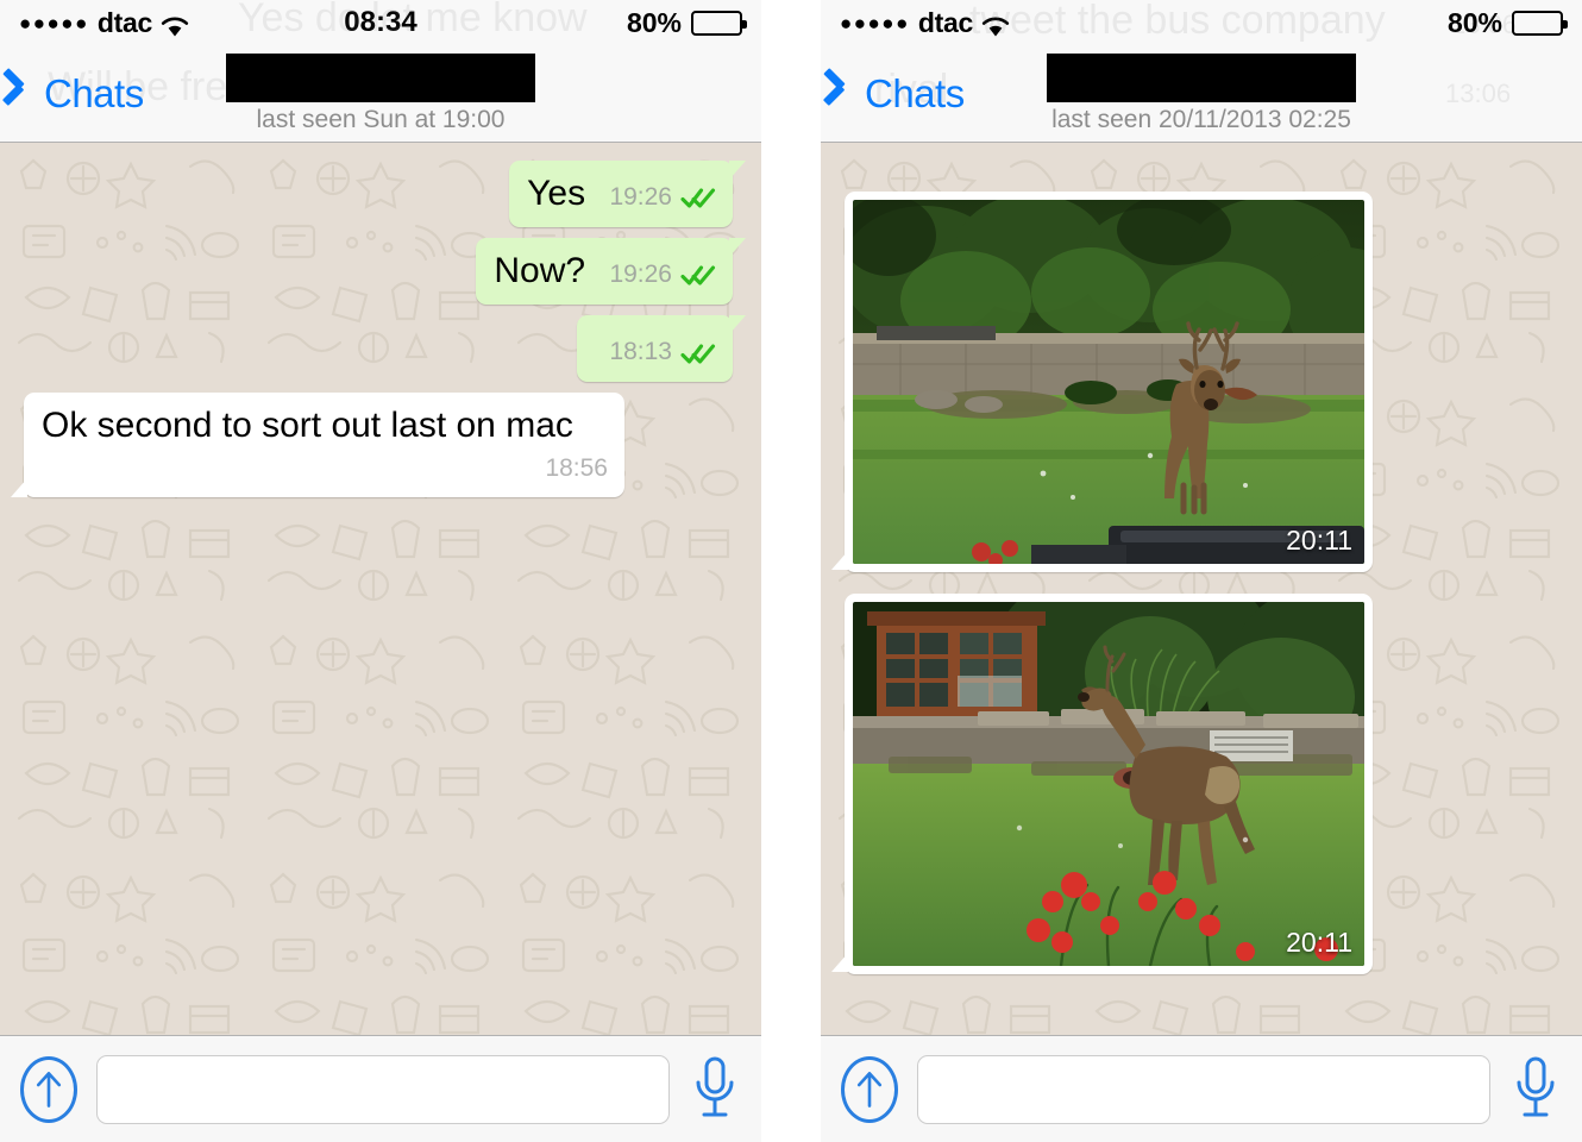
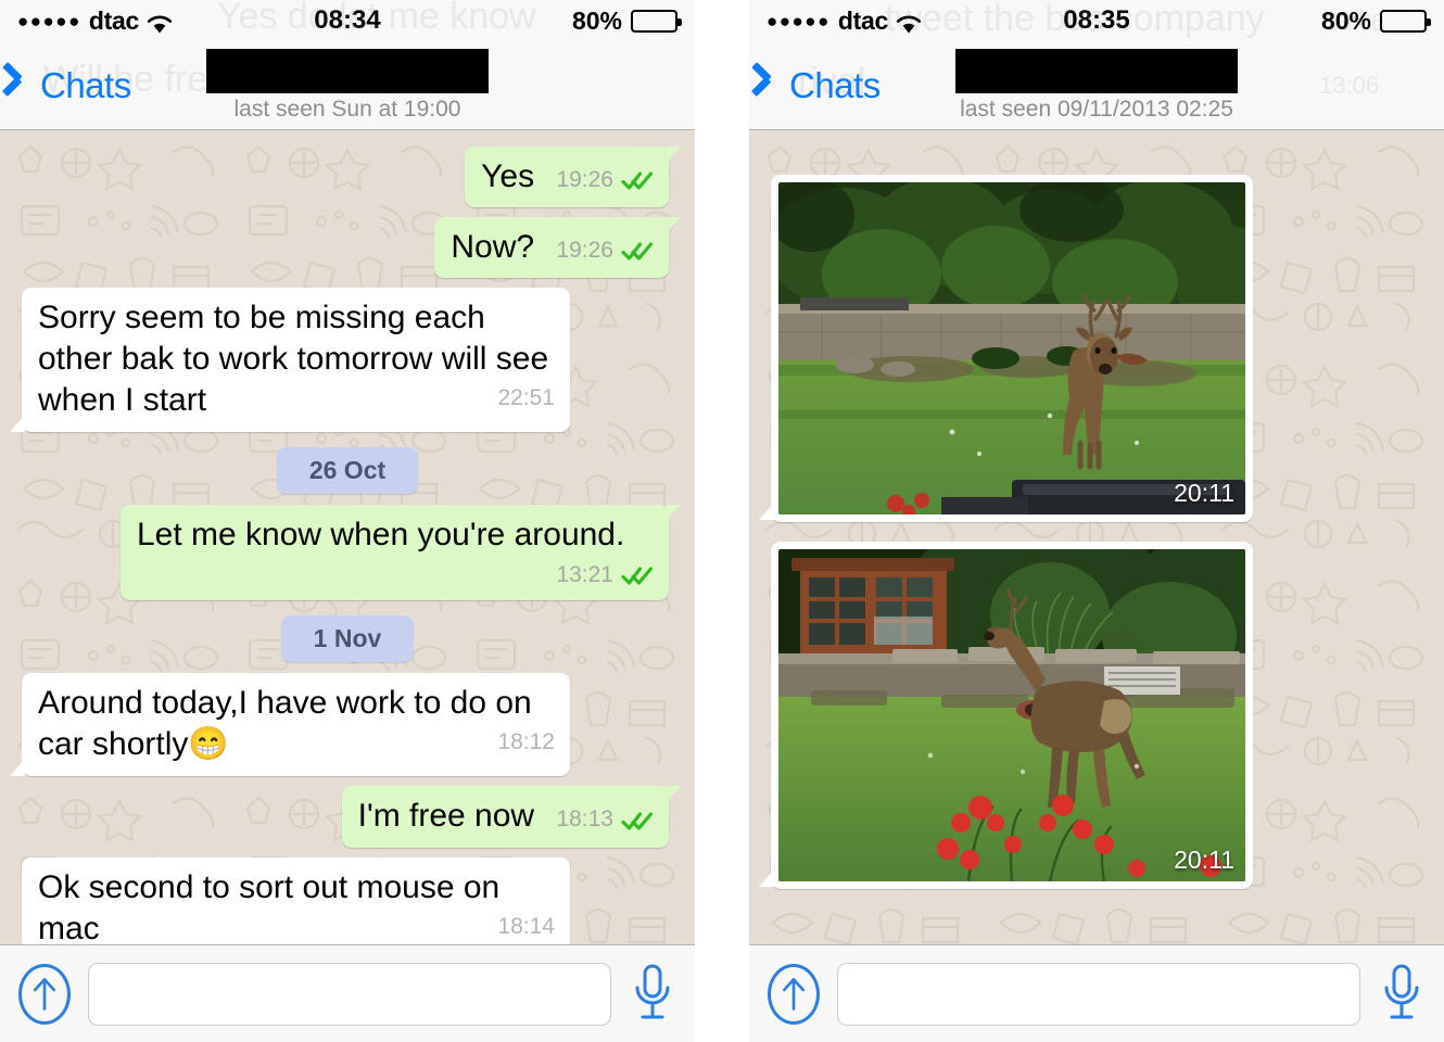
  Yes do let me know
  ●●●●●
  dtac
  08:34
  80%
  Will be fre
  Chats
  last seen Sun at 19:00
  Yes
  19:26
  Now?
  19:26
+ Sorry seem to be missing each other bak to work tomorrow will see when I start
+ 22:51
+ 26 Oct
+ Let me know when you're around.
+ 13:21
+ 1 Nov
+ Around today,I have work to do on car shortly😁
+ 18:12
+ I'm free now
  18:13
- Ok second to sort out last on mac
+ Ok second to sort out mouse on mac
- 18:56
+ 18:14
  tweet the bus company
  13:06
  ●●●●●
  dtac
+ 08:35
  80%
  rival
  Chats
- last seen 20/11/2013 02:25
+ last seen 09/11/2013 02:25
  20:11
  20:11
